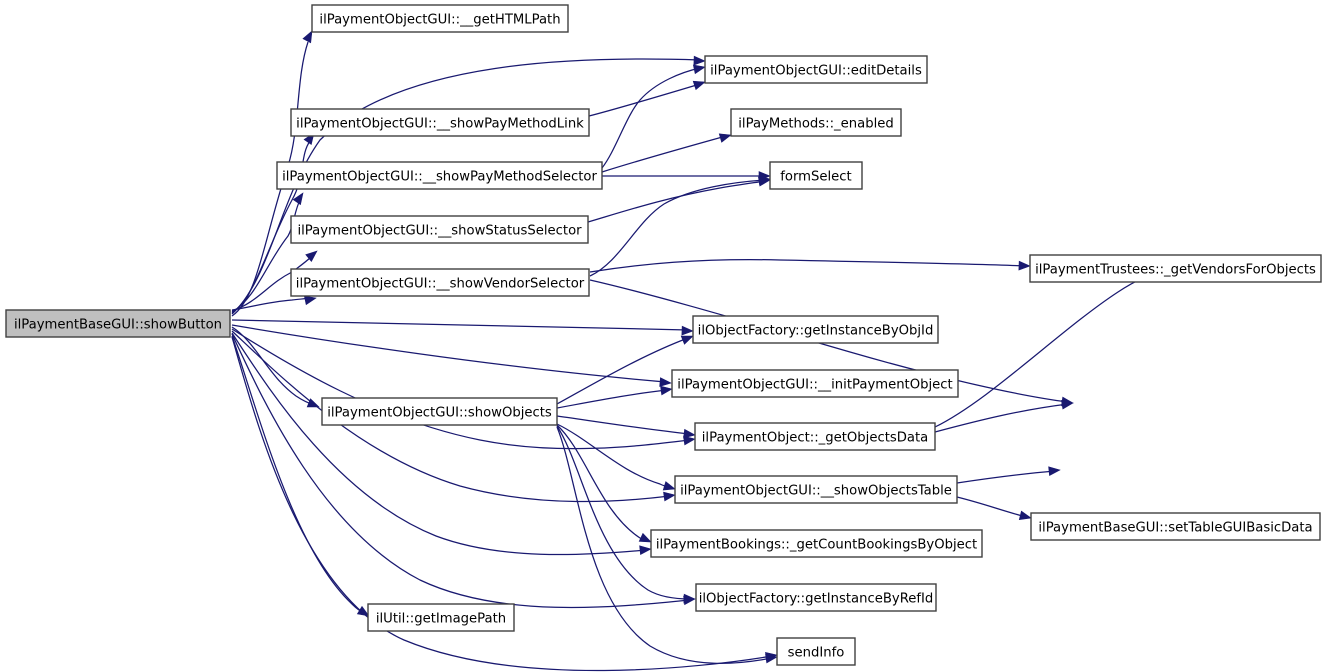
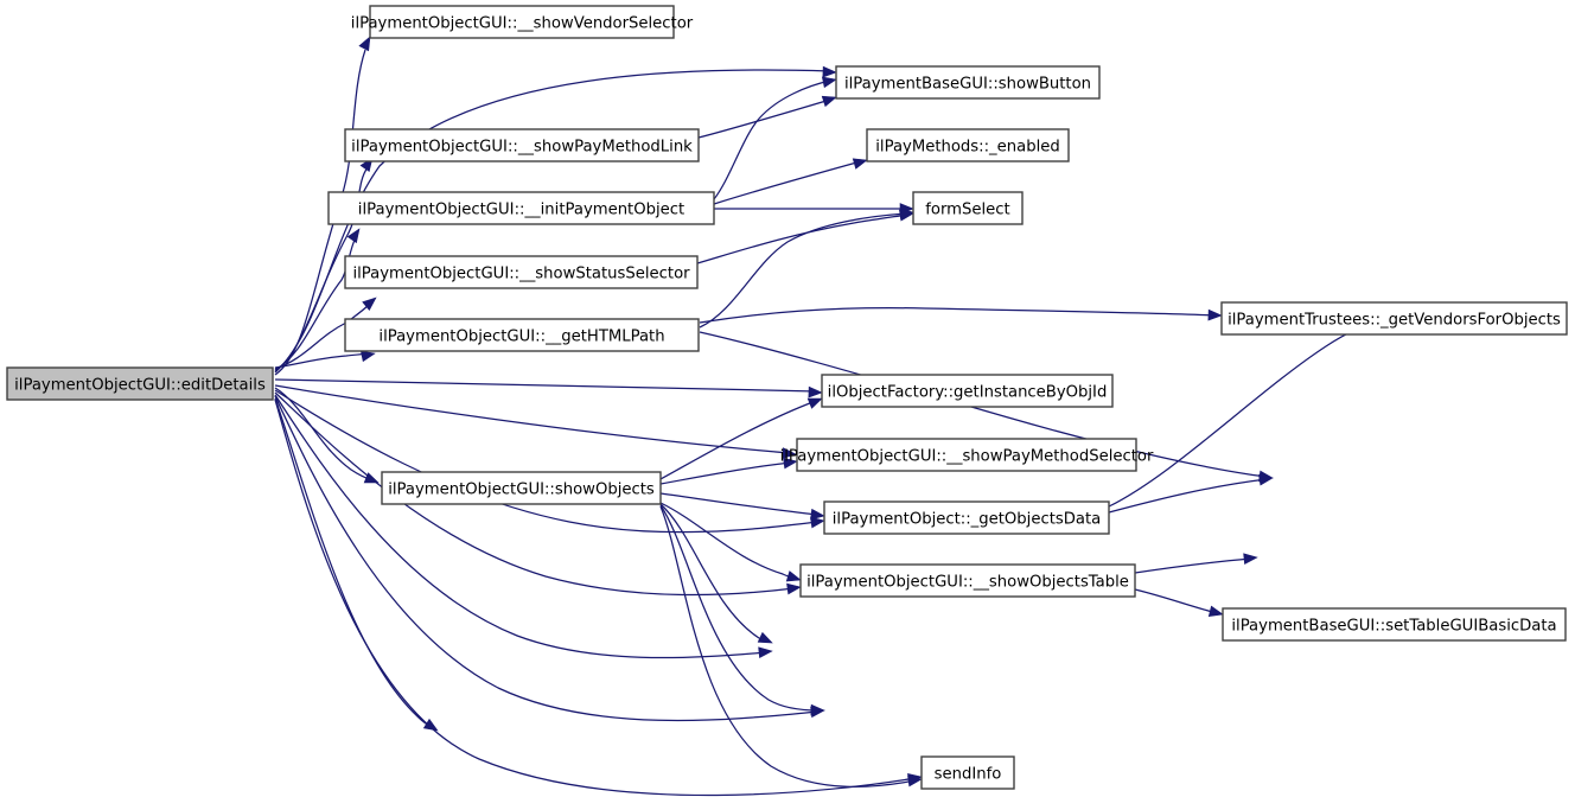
- ilPaymentBaseGUI::showButton
+ ilPaymentObjectGUI::editDetails
- ilPaymentObjectGUI::__getHTMLPath
+ ilPaymentObjectGUI::__showVendorSelector
- ilPaymentObjectGUI::editDetails
+ ilPaymentBaseGUI::showButton
  ilPaymentObjectGUI::__showPayMethodLink
  ilPayMethods::_enabled
- ilPaymentObjectGUI::__showPayMethodSelector
+ ilPaymentObjectGUI::__initPaymentObject
  formSelect
  ilPaymentObjectGUI::__showStatusSelector
  ilPaymentTrustees::_getVendorsForObjects
- ilPaymentObjectGUI::__showVendorSelector
+ ilPaymentObjectGUI::__getHTMLPath
  ilObjectFactory::getInstanceByObjId
- ilPaymentObjectGUI::__initPaymentObject
+ ilPaymentObjectGUI::__showPayMethodSelector
  ilPaymentObjectGUI::showObjects
  ilPaymentObject::_getObjectsData
  ilPaymentObjectGUI::__showObjectsTable
  ilPaymentBaseGUI::setTableGUIBasicData
- ilPaymentBookings::_getCountBookingsByObject
- ilObjectFactory::getInstanceByRefId
- ilUtil::getImagePath
  sendInfo
